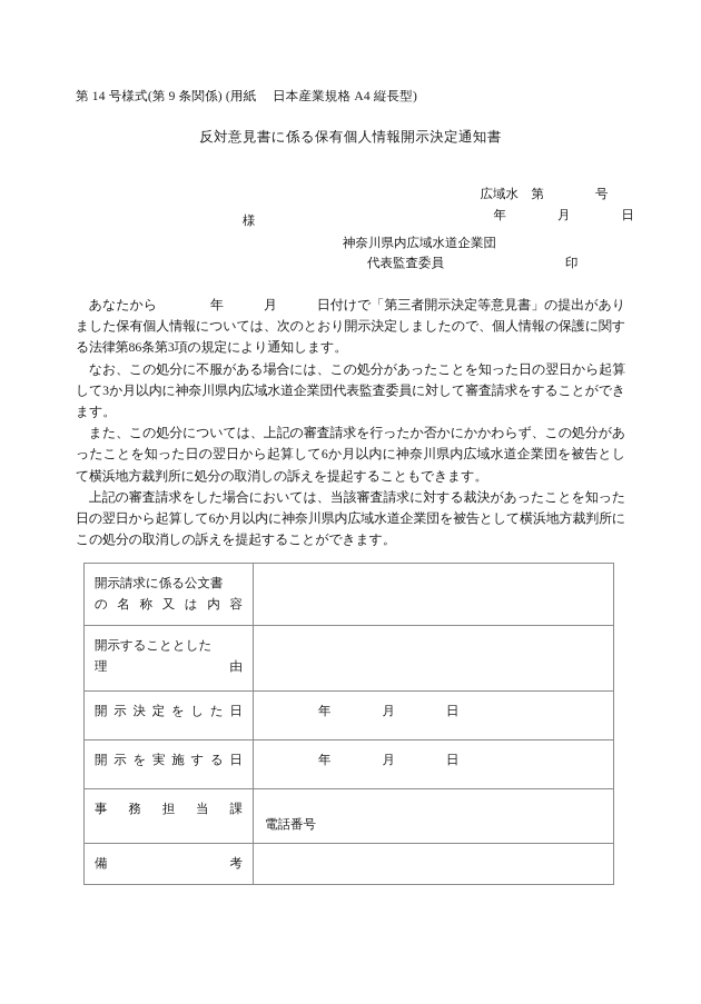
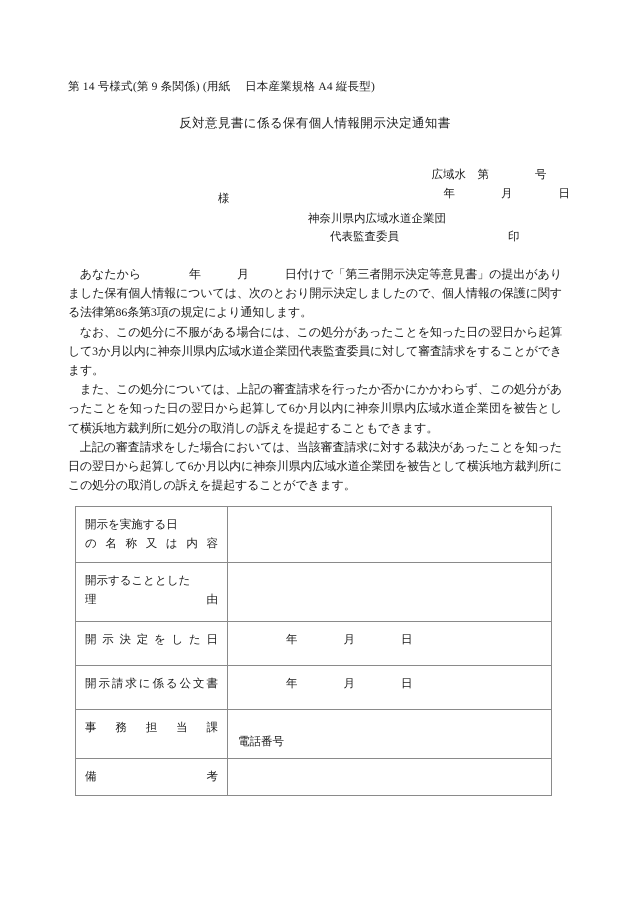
  第 14 号様式(第 9 条関係) (用紙 日本産業規格 A4 縦長型)
  反対意見書に係る保有個人情報開示決定通知書
  広域水 第 号
  年 月 日
  様
  神奈川県内広域水道企業団
  代表監査委員
  印
  あなたから 年 月 日付けで「第三者開示決定等意見書」の提出がありました保有個人情報については、次のとおり開示決定しましたので、個人情報の保護に関する法律第86条第3項の規定により通知します。
  なお、この処分に不服がある場合には、この処分があったことを知った日の翌日から起算して3か月以内に神奈川県内広域水道企業団代表監査委員に対して審査請求をすることができます。
  また、この処分については、上記の審査請求を行ったか否かにかかわらず、この処分があったことを知った日の翌日から起算して6か月以内に神奈川県内広域水道企業団を被告として横浜地方裁判所に処分の取消しの訴えを提起することもできます。
  上記の審査請求をした場合においては、当該審査請求に対する裁決があったことを知った日の翌日から起算して6か月以内に神奈川県内広域水道企業団を被告として横浜地方裁判所にこの処分の取消しの訴えを提起することができます。
- 開示請求に係る公文書 の名称又は内容
+ 開示を実施する日 の名称又は内容
  開示することとした 理由
  開示決定をした日	年 月 日
- 開示を実施する日	年 月 日
+ 開示請求に係る公文書	年 月 日
  事務担当課	電話番号
  備考
